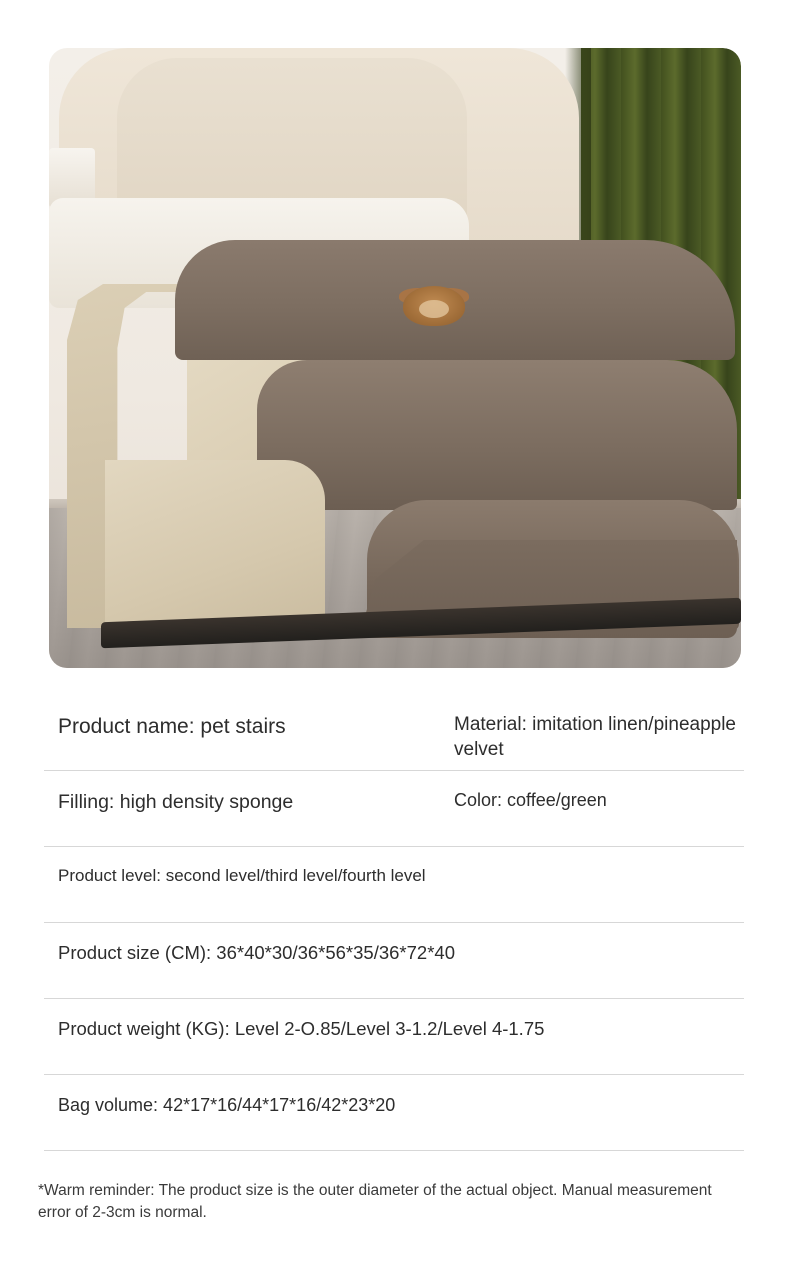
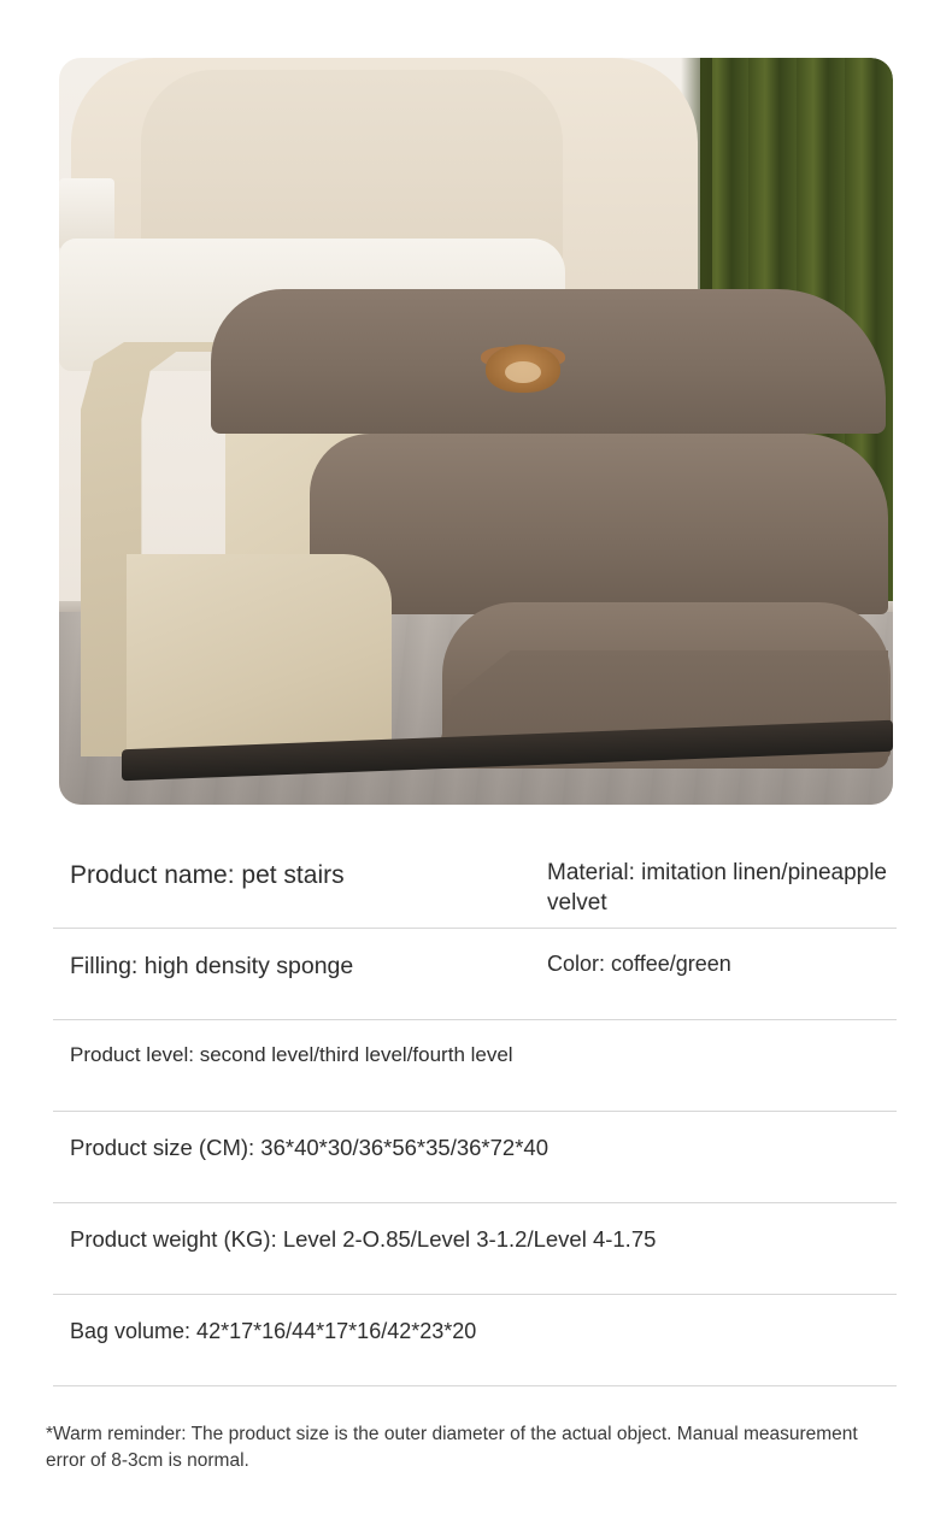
  Product name: pet stairs
  Material: imitation linen/pineapple velvet
  Filling: high density sponge
  Color: coffee/green
  Product level: second level/third level/fourth level
  Product size (CM): 36*40*30/36*56*35/36*72*40
  Product weight (KG): Level 2-O.85/Level 3-1.2/Level 4-1.75
  Bag volume: 42*17*16/44*17*16/42*23*20
- *Warm reminder: The product size is the outer diameter of the actual object. Manual measurement error of 2-3cm is normal.
+ *Warm reminder: The product size is the outer diameter of the actual object. Manual measurement error of 8-3cm is normal.
